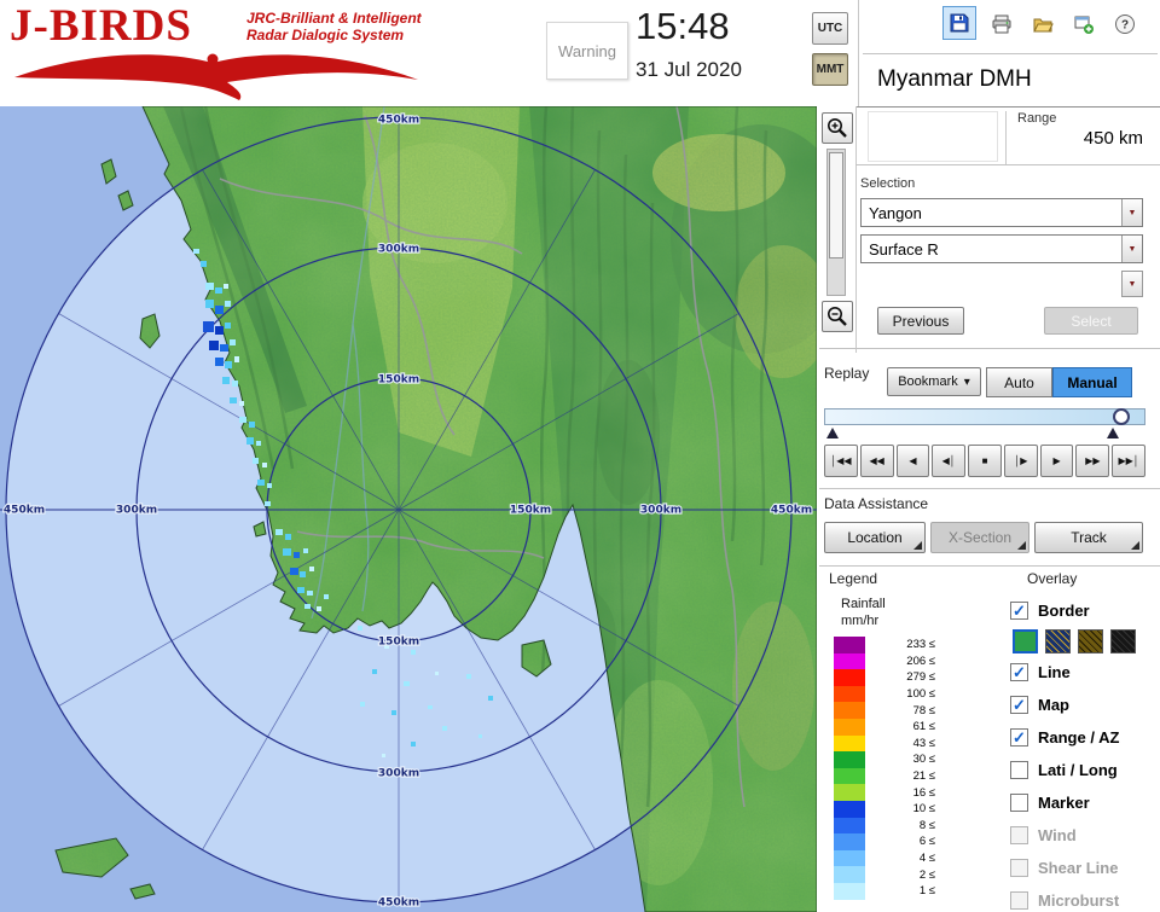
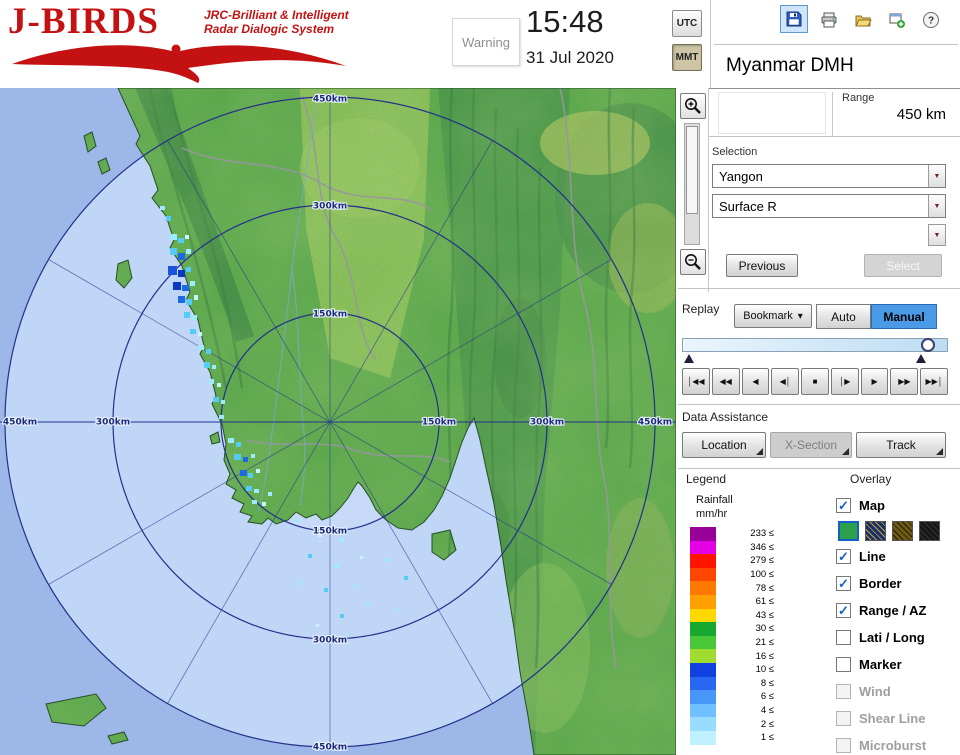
  J-BIRDS
  JRC-Brilliant & Intelligent
  Radar Dialogic System
  Warning
  15:48
  31 Jul 2020
  UTC
  MMT
  ?
  Myanmar DMH
  450km
  300km
  150km
  150km
  300km
  450km
  450km
  300km
  150km
  300km
  450km
  Range
  450 km
  Selection
  Yangon
  Surface R
  Previous
  Select
  Replay
  Bookmark
  Auto
  Manual
  │◀◀
  ◀◀
  ◀
  ◀│
  ■
  │▶
  ▶
  ▶▶
  ▶▶│
  Data Assistance
  Location
  X-Section
  Track
  Legend
  Rainfall
  mm/hr
  233 ≤
- 206 ≤
+ 346 ≤
  279 ≤
  100 ≤
  78 ≤
  61 ≤
  43 ≤
  30 ≤
  21 ≤
  16 ≤
  10 ≤
  8 ≤
  6 ≤
  4 ≤
  2 ≤
  1 ≤
  Overlay
  ✓
- Border
+ Map
  ✓
  Line
  ✓
- Map
+ Border
  ✓
  Range / AZ
  Lati / Long
  Marker
  Wind
  Shear Line
  Microburst
